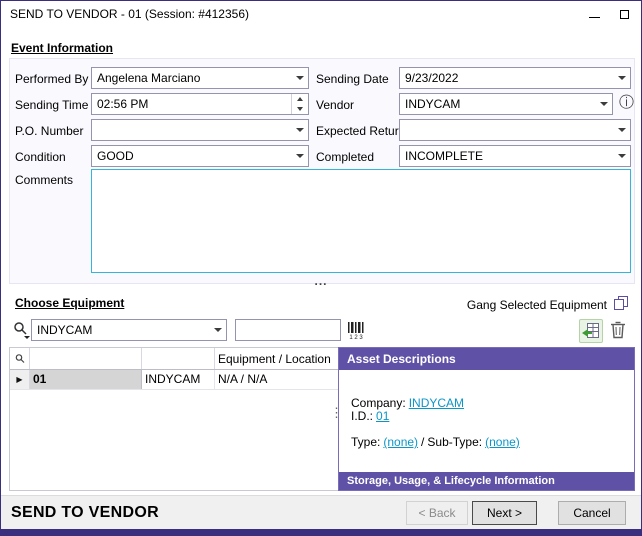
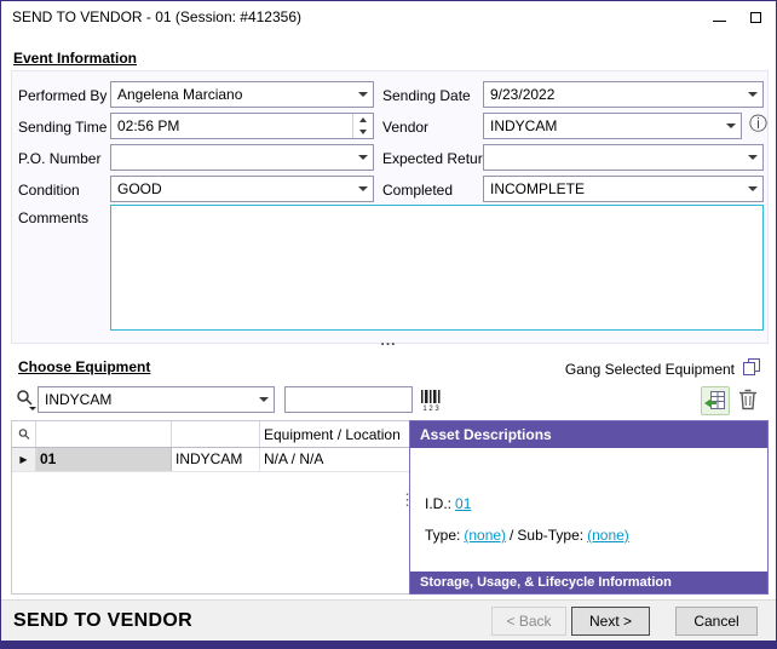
  SEND TO VENDOR - 01 (Session: #412356)
  Event Information
  Performed By
  Angelena Marciano
  Sending Date
  9/23/2022
  Sending Time
  02:56 PM
  Vendor
  INDYCAM
  ⓘ
  P.O. Number
  Expected Retur
  Condition
  GOOD
  Completed
  INCOMPLETE
  Comments
  ...
  Choose Equipment
  Gang Selected Equipment
  INDYCAM
  Equipment / Location
  ▶
  01
  INDYCAM
  N/A / N/A
  Asset Descriptions
- Company: INDYCAM
  I.D.: 01
  Type: (none) / Sub-Type: (none)
  Storage, Usage, & Lifecycle Information
  ⋮
  SEND TO VENDOR
  < Back
  Next >
  Cancel
